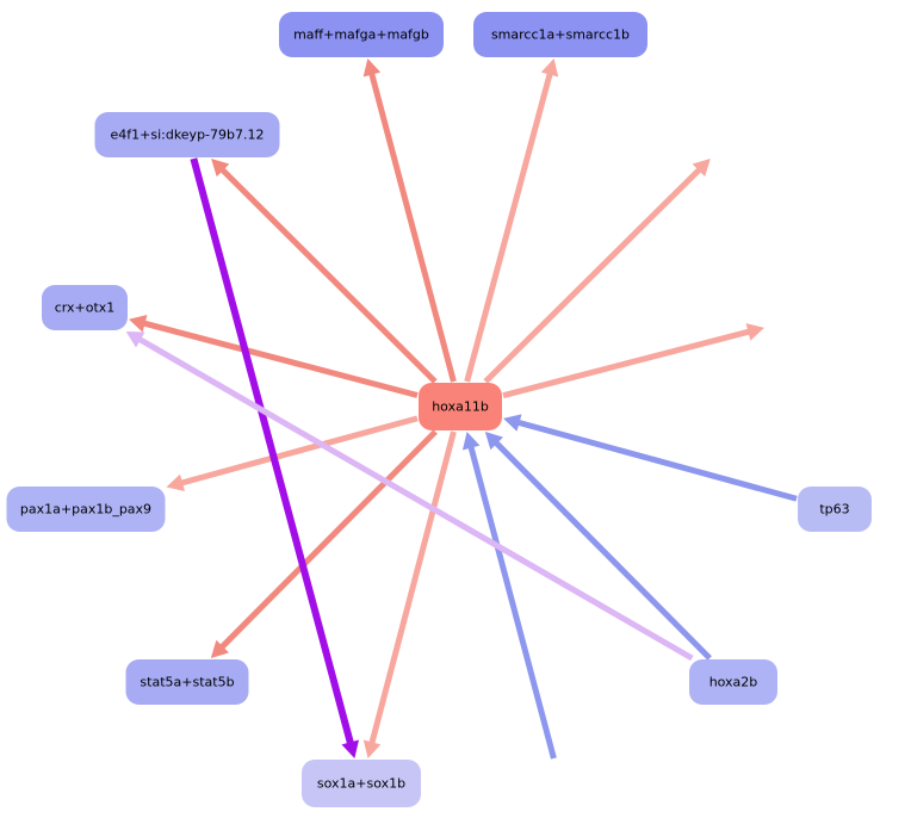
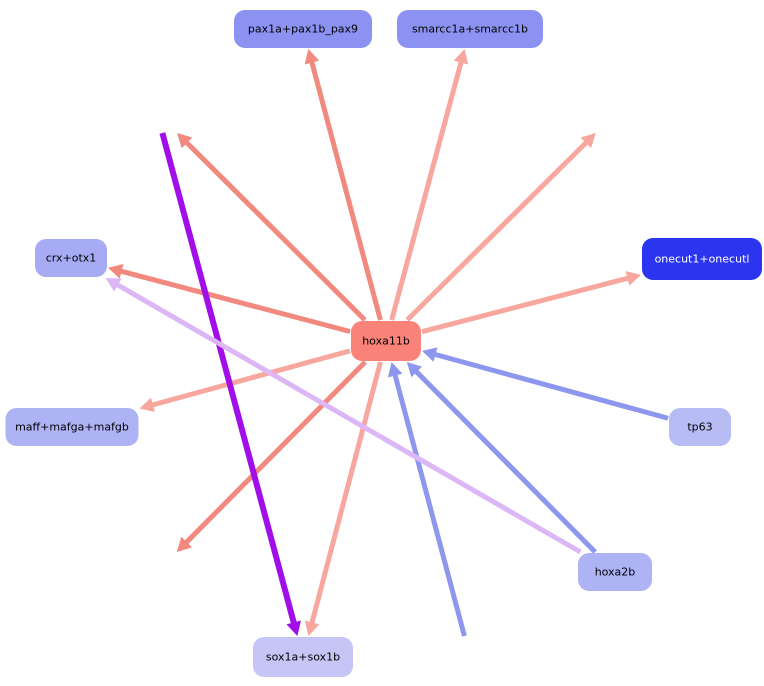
- maff+mafga+mafgb
+ pax1a+pax1b_pax9
  smarcc1a+smarcc1b
- e4f1+si:dkeyp-79b7.12
  crx+otx1
+ onecut1+onecutl
  hoxa11b
- pax1a+pax1b_pax9
+ maff+mafga+mafgb
  tp63
- stat5a+stat5b
  hoxa2b
  sox1a+sox1b
